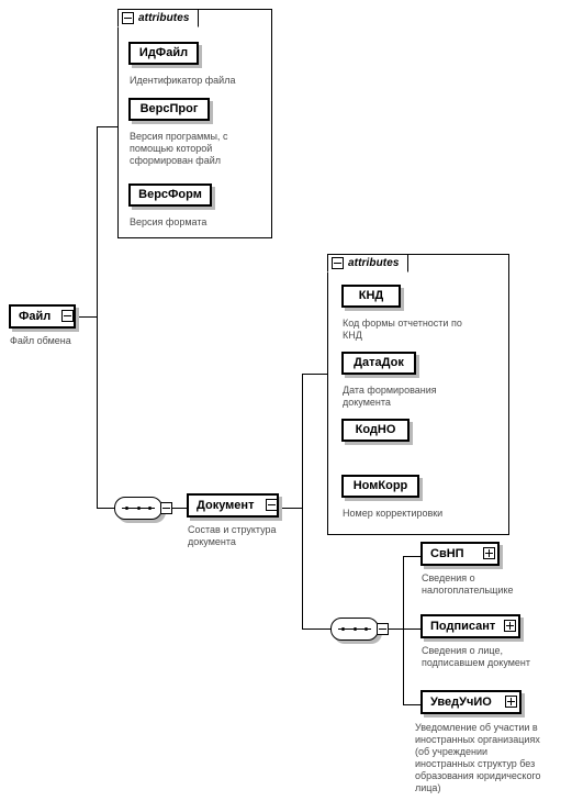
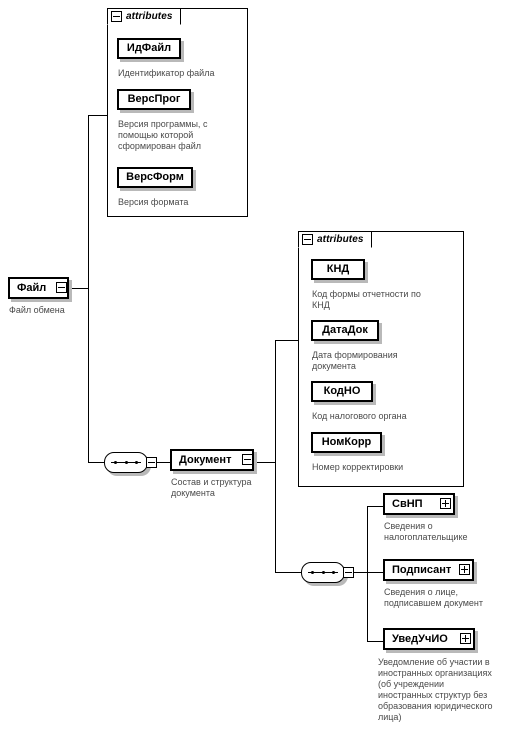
  attributes
  ИдФайл
  Идентификатор файла
  ВерсПрог
  Версия программы, с
  помощью которой
  сформирован файл
  ВерсФорм
  Версия формата
  Файл
  Файл обмена
  Документ
  Состав и структура
  документа
  attributes
  КНД
  Код формы отчетности по
  КНД
  ДатаДок
  Дата формирования
  документа
  КодНО
+ Код налогового органа
  НомКорр
  Номер корректировки
  СвНП
  Сведения о
  налогоплательщике
  Подписант
  Сведения о лице,
  подписавшем документ
  УведУчИО
  Уведомление об участии в
  иностранных организациях
  (об учреждении
  иностранных структур без
  образования юридического
  лица)
